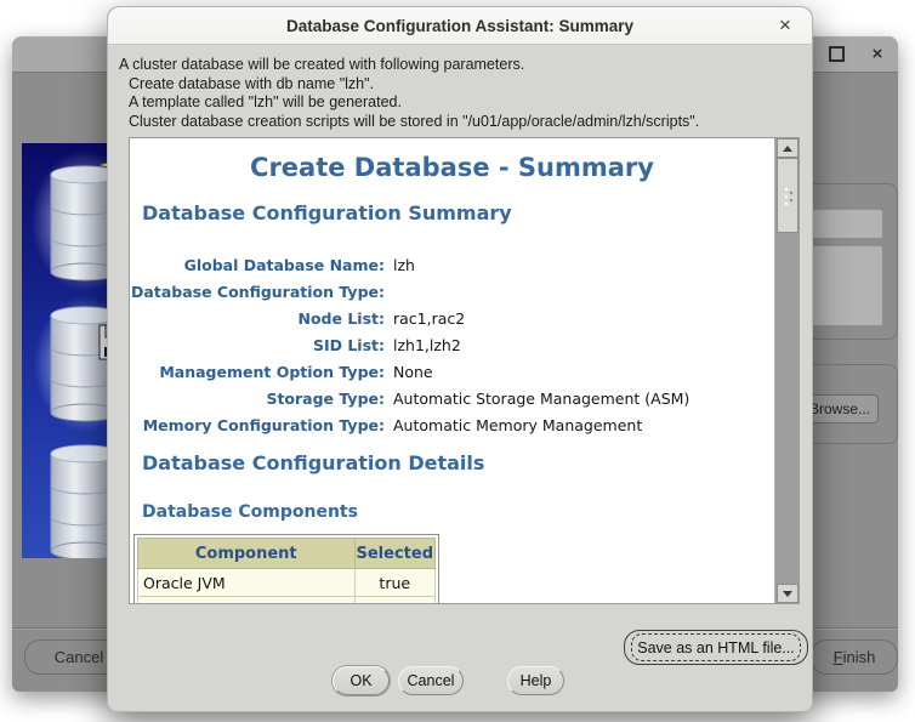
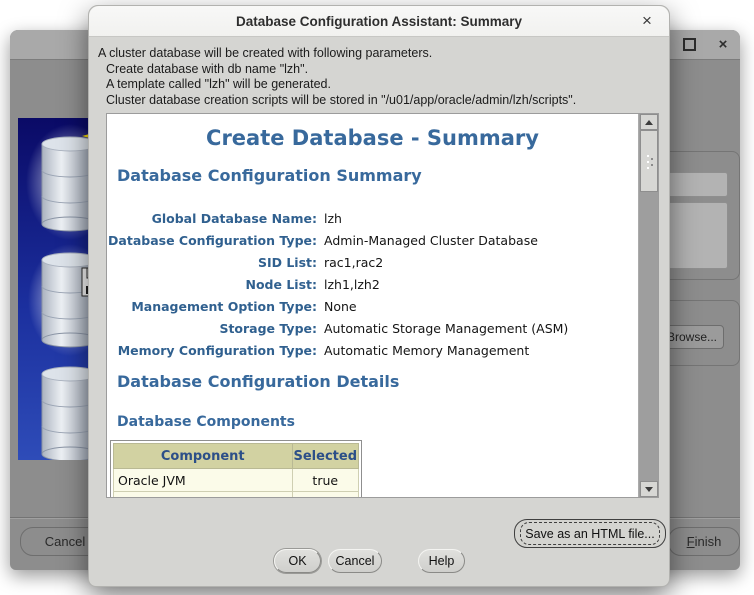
  ×
  Browse...
  Cancel
  Finish
  Database Configuration Assistant: Summary
  ×
  A cluster database will be created with following parameters.
  Create database with db name "lzh".
  A template called "lzh" will be generated.
  Cluster database creation scripts will be stored in "/u01/app/oracle/admin/lzh/scripts".
  Create Database - Summary
  Database Configuration Summary
  Global Database Name:
  lzh
  Database Configuration Type:
+ Admin-Managed Cluster Database
- Node List:
+ SID List:
  rac1,rac2
- SID List:
+ Node List:
  lzh1,lzh2
  Management Option Type:
  None
  Storage Type:
  Automatic Storage Management (ASM)
  Memory Configuration Type:
  Automatic Memory Management
  Database Configuration Details
  Database Components
  Component	Selected
  Oracle JVM	true
  Save as an HTML file...
  OK
  Cancel
  Help
